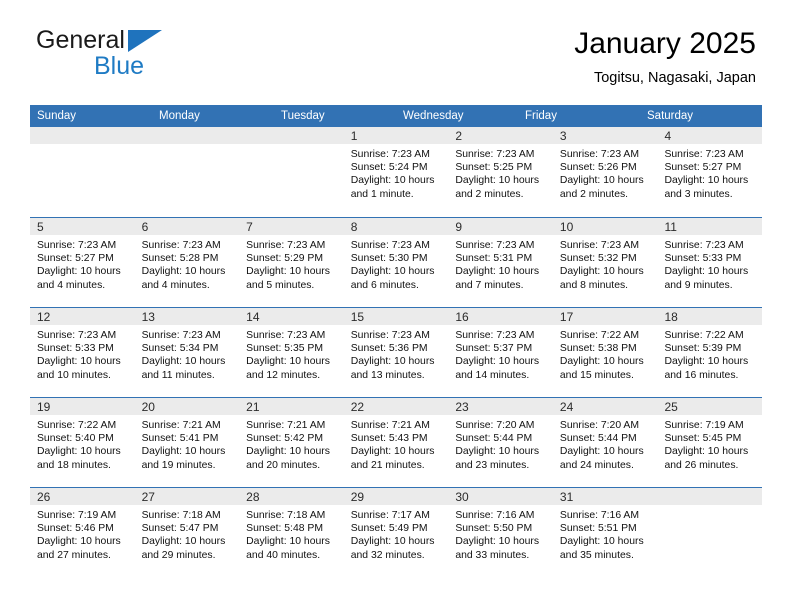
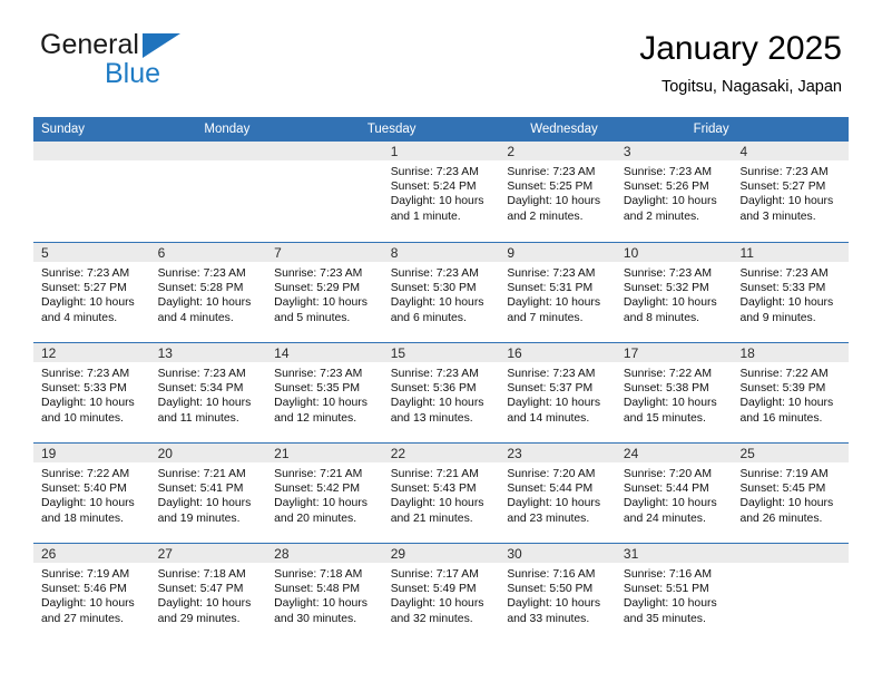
  General
  Blue
  January 2025
  Togitsu, Nagasaki, Japan
  Sunday
  Monday
  Tuesday
  Wednesday
  Friday
- Saturday
  1
  Sunrise: 7:23 AM
  Sunset: 5:24 PM
  Daylight: 10 hours
  and 1 minute.
  2
  Sunrise: 7:23 AM
  Sunset: 5:25 PM
  Daylight: 10 hours
  and 2 minutes.
  3
  Sunrise: 7:23 AM
  Sunset: 5:26 PM
  Daylight: 10 hours
  and 2 minutes.
  4
  Sunrise: 7:23 AM
  Sunset: 5:27 PM
  Daylight: 10 hours
  and 3 minutes.
  5
  Sunrise: 7:23 AM
  Sunset: 5:27 PM
  Daylight: 10 hours
  and 4 minutes.
  6
  Sunrise: 7:23 AM
  Sunset: 5:28 PM
  Daylight: 10 hours
  and 4 minutes.
  7
  Sunrise: 7:23 AM
  Sunset: 5:29 PM
  Daylight: 10 hours
  and 5 minutes.
  8
  Sunrise: 7:23 AM
  Sunset: 5:30 PM
  Daylight: 10 hours
  and 6 minutes.
  9
  Sunrise: 7:23 AM
  Sunset: 5:31 PM
  Daylight: 10 hours
  and 7 minutes.
  10
  Sunrise: 7:23 AM
  Sunset: 5:32 PM
  Daylight: 10 hours
  and 8 minutes.
  11
  Sunrise: 7:23 AM
  Sunset: 5:33 PM
  Daylight: 10 hours
  and 9 minutes.
  12
  Sunrise: 7:23 AM
  Sunset: 5:33 PM
  Daylight: 10 hours
  and 10 minutes.
  13
  Sunrise: 7:23 AM
  Sunset: 5:34 PM
  Daylight: 10 hours
  and 11 minutes.
  14
  Sunrise: 7:23 AM
  Sunset: 5:35 PM
  Daylight: 10 hours
  and 12 minutes.
  15
  Sunrise: 7:23 AM
  Sunset: 5:36 PM
  Daylight: 10 hours
  and 13 minutes.
  16
  Sunrise: 7:23 AM
  Sunset: 5:37 PM
  Daylight: 10 hours
  and 14 minutes.
  17
  Sunrise: 7:22 AM
  Sunset: 5:38 PM
  Daylight: 10 hours
  and 15 minutes.
  18
  Sunrise: 7:22 AM
  Sunset: 5:39 PM
  Daylight: 10 hours
  and 16 minutes.
  19
  Sunrise: 7:22 AM
  Sunset: 5:40 PM
  Daylight: 10 hours
  and 18 minutes.
  20
  Sunrise: 7:21 AM
  Sunset: 5:41 PM
  Daylight: 10 hours
  and 19 minutes.
  21
  Sunrise: 7:21 AM
  Sunset: 5:42 PM
  Daylight: 10 hours
  and 20 minutes.
  22
  Sunrise: 7:21 AM
  Sunset: 5:43 PM
  Daylight: 10 hours
  and 21 minutes.
  23
  Sunrise: 7:20 AM
  Sunset: 5:44 PM
  Daylight: 10 hours
  and 23 minutes.
  24
  Sunrise: 7:20 AM
  Sunset: 5:44 PM
  Daylight: 10 hours
  and 24 minutes.
  25
  Sunrise: 7:19 AM
  Sunset: 5:45 PM
  Daylight: 10 hours
  and 26 minutes.
  26
  Sunrise: 7:19 AM
  Sunset: 5:46 PM
  Daylight: 10 hours
  and 27 minutes.
  27
  Sunrise: 7:18 AM
  Sunset: 5:47 PM
  Daylight: 10 hours
  and 29 minutes.
  28
  Sunrise: 7:18 AM
  Sunset: 5:48 PM
  Daylight: 10 hours
- and 40 minutes.
+ and 30 minutes.
  29
  Sunrise: 7:17 AM
  Sunset: 5:49 PM
  Daylight: 10 hours
  and 32 minutes.
  30
  Sunrise: 7:16 AM
  Sunset: 5:50 PM
  Daylight: 10 hours
  and 33 minutes.
  31
  Sunrise: 7:16 AM
  Sunset: 5:51 PM
  Daylight: 10 hours
  and 35 minutes.
